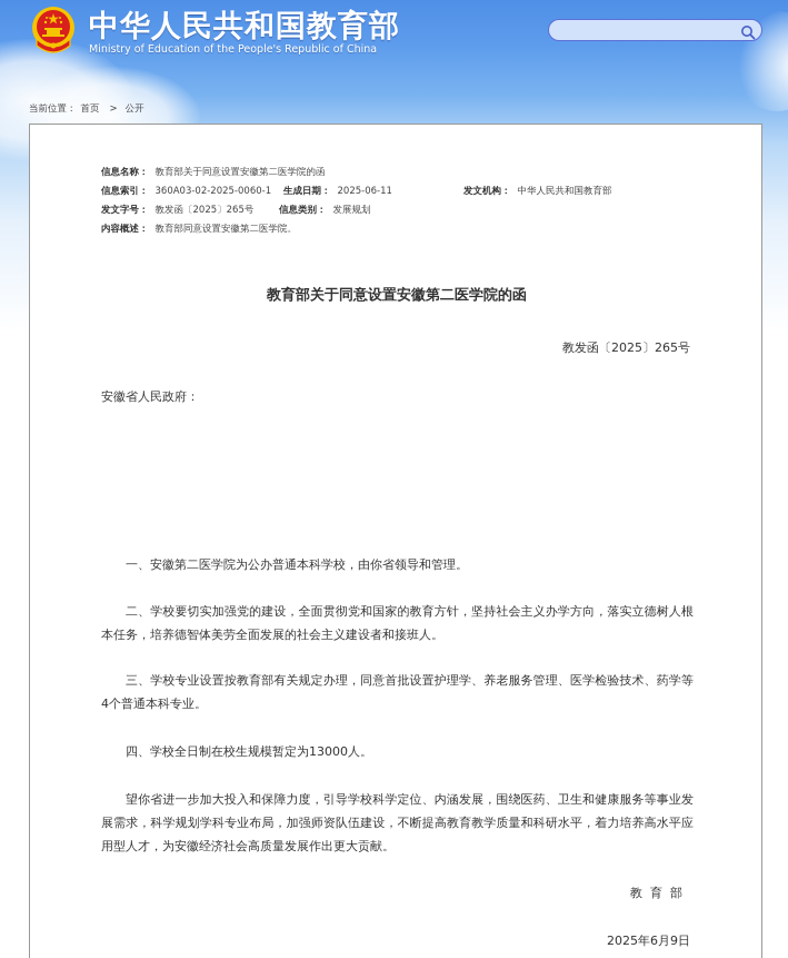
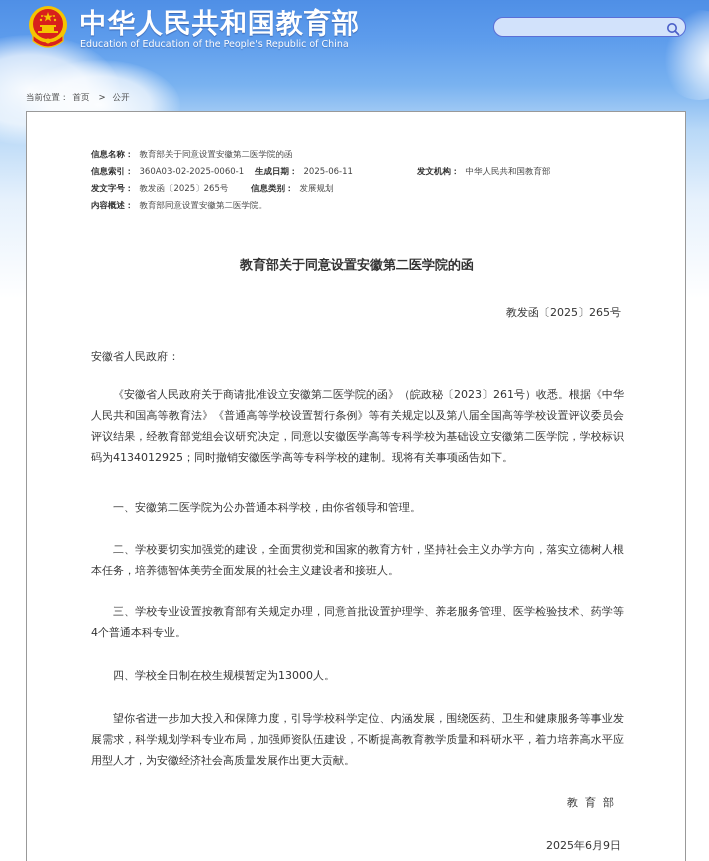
  中华人民共和国教育部
- Ministry of Education of the People's Republic of China
+ Education of Education of the People's Republic of China
  当前位置： 首页 > 公开
  信息名称： 教育部关于同意设置安徽第二医学院的函
  信息索引： 360A03-02-2025-0060-1
  生成日期： 2025-06-11
  发文机构： 中华人民共和国教育部
  发文字号： 教发函〔2025〕265号
  信息类别： 发展规划
  内容概述： 教育部同意设置安徽第二医学院。
  教育部关于同意设置安徽第二医学院的函
  教发函〔2025〕265号
  安徽省人民政府：
+ 《安徽省人民政府关于商请批准设立安徽第二医学院的函》（皖政秘〔2023〕261号）收悉。根据《中华人民共和国高等教育法》《普通高等学校设置暂行条例》等有关规定以及第八届全国高等学校设置评议委员会评议结果，经教育部党组会议研究决定，同意以安徽医学高等专科学校为基础设立安徽第二医学院，学校标识码为4134012925；同时撤销安徽医学高等专科学校的建制。现将有关事项函告如下。
  一、安徽第二医学院为公办普通本科学校，由你省领导和管理。
  二、学校要切实加强党的建设，全面贯彻党和国家的教育方针，坚持社会主义办学方向，落实立德树人根本任务，培养德智体美劳全面发展的社会主义建设者和接班人。
  三、学校专业设置按教育部有关规定办理，同意首批设置护理学、养老服务管理、医学检验技术、药学等4个普通本科专业。
  四、学校全日制在校生规模暂定为13000人。
  望你省进一步加大投入和保障力度，引导学校科学定位、内涵发展，围绕医药、卫生和健康服务等事业发展需求，科学规划学科专业布局，加强师资队伍建设，不断提高教育教学质量和科研水平，着力培养高水平应用型人才，为安徽经济社会高质量发展作出更大贡献。
  教育部
  2025年6月9日
